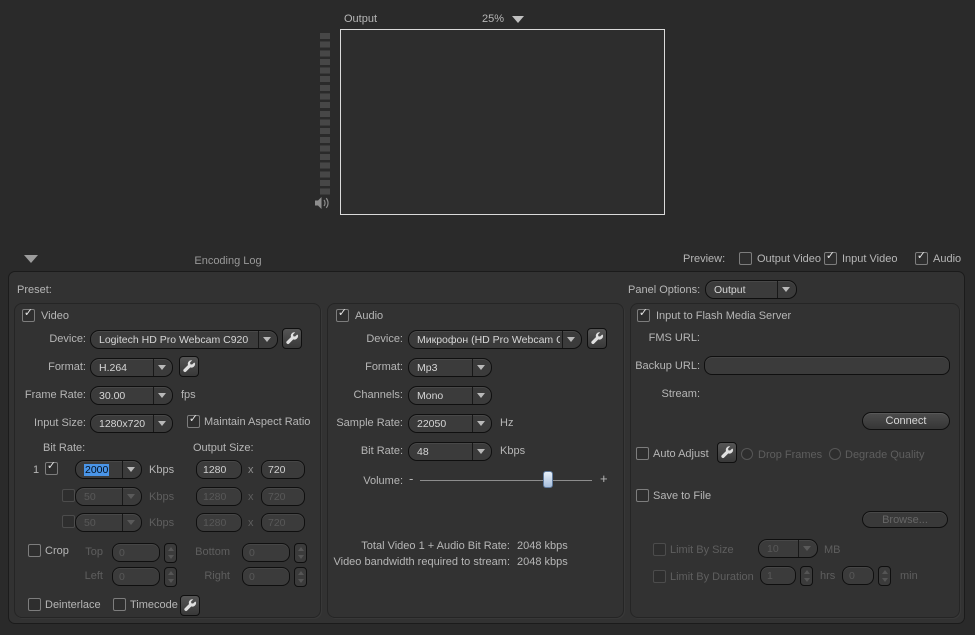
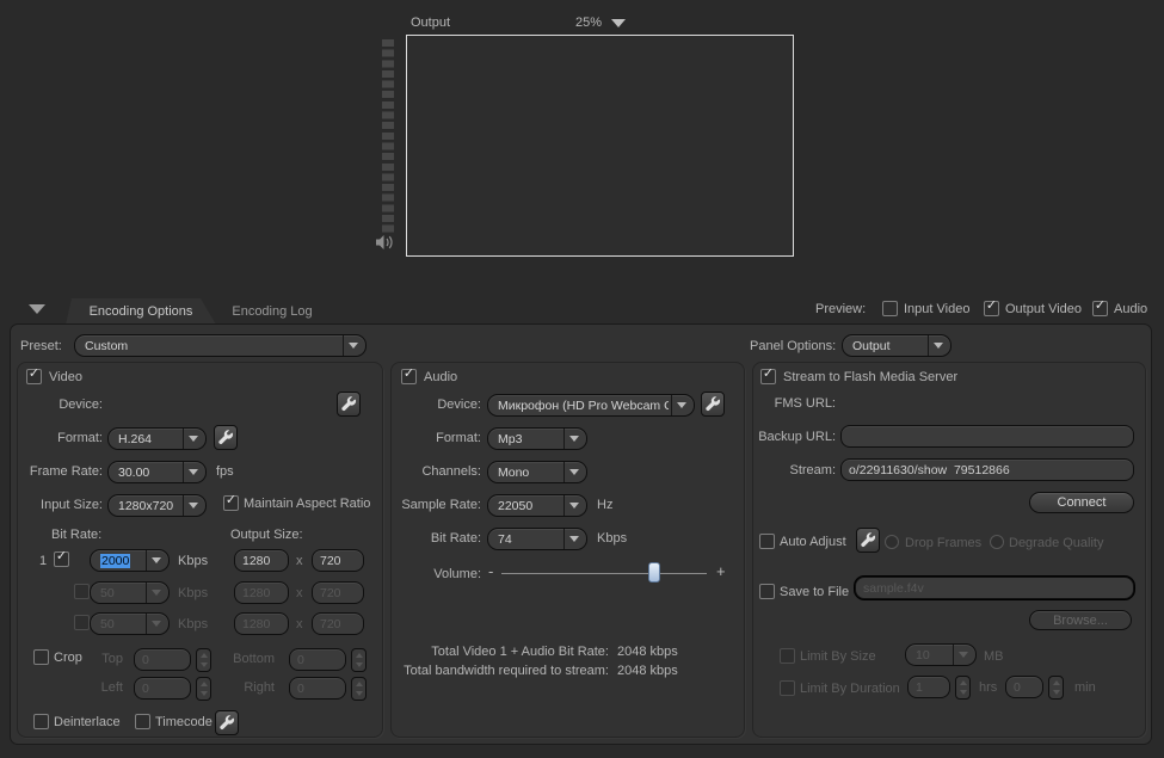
  Output
  25%
+ Encoding Options
  Encoding Log
  Preview:
- Output Video
+ Input Video
  ✓
- Input Video
+ Output Video
  ✓
  Audio
  Preset:
+ Custom
  Panel Options:
  Output
  ✓
  Video
  Device:
- Logitech HD Pro Webcam C920
  Format:
  H.264
  Frame Rate:
  30.00
  fps
  Input Size:
  1280x720
  ✓
  Maintain Aspect Ratio
  Bit Rate:
  Output Size:
  1
  ✓
  2000
  Kbps
  1280
  x
  720
  50
  Kbps
  1280
  x
  720
  50
  Kbps
  1280
  x
  720
  Crop
  Top
  0
  Bottom
  0
  Left
  0
  Right
  0
  Deinterlace
  Timecode
  ✓
  Audio
  Device:
  Микрофон (HD Pro Webcam C
  Format:
  Mp3
  Channels:
  Mono
  Sample Rate:
  22050
  Hz
  Bit Rate:
- 48
+ 74
  Kbps
  Volume:
  -
  +
  Total Video 1 + Audio Bit Rate:
  2048 kbps
- Video bandwidth required to stream:
+ Total bandwidth required to stream:
  2048 kbps
  ✓
- Input to Flash Media Server
+ Stream to Flash Media Server
  FMS URL:
  Backup URL:
  Stream:
+ o/22911630/show 79512866
  Connect
  Auto Adjust
  Drop Frames
  Degrade Quality
  Save to File
+ sample.f4v
  Browse...
  Limit By Size
  10
  MB
  Limit By Duration
  1
  hrs
  0
  min
